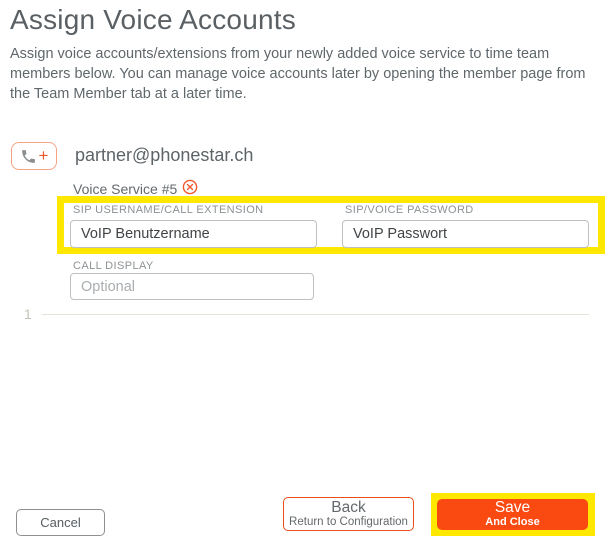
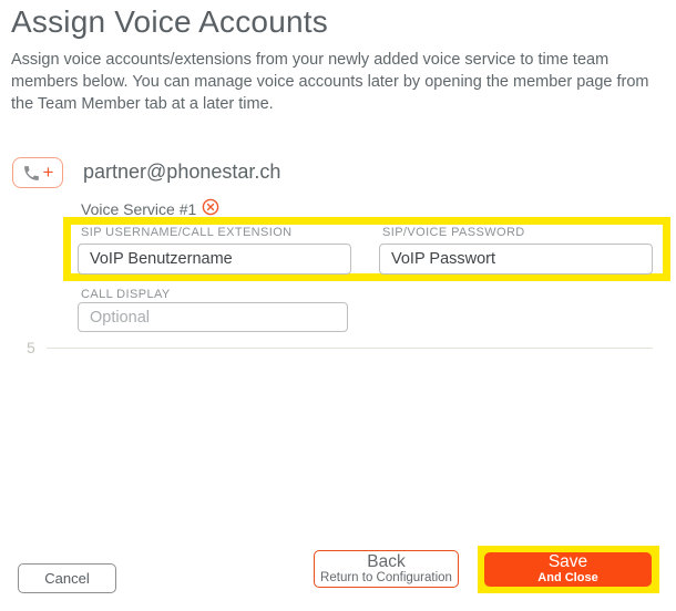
  Assign Voice Accounts
  Assign voice accounts/extensions from your newly added voice service to time team members below. You can manage voice accounts later by opening the member page from the Team Member tab at a later time.
  +
  partner@phonestar.ch
- Voice Service #5
+ Voice Service #1
  SIP USERNAME/CALL EXTENSION
  VoIP Benutzername
  SIP/VOICE PASSWORD
  VoIP Passwort
  CALL DISPLAY
  Optional
- 1
+ 5
  Cancel
  Back
  Return to Configuration
  Save
  And Close
